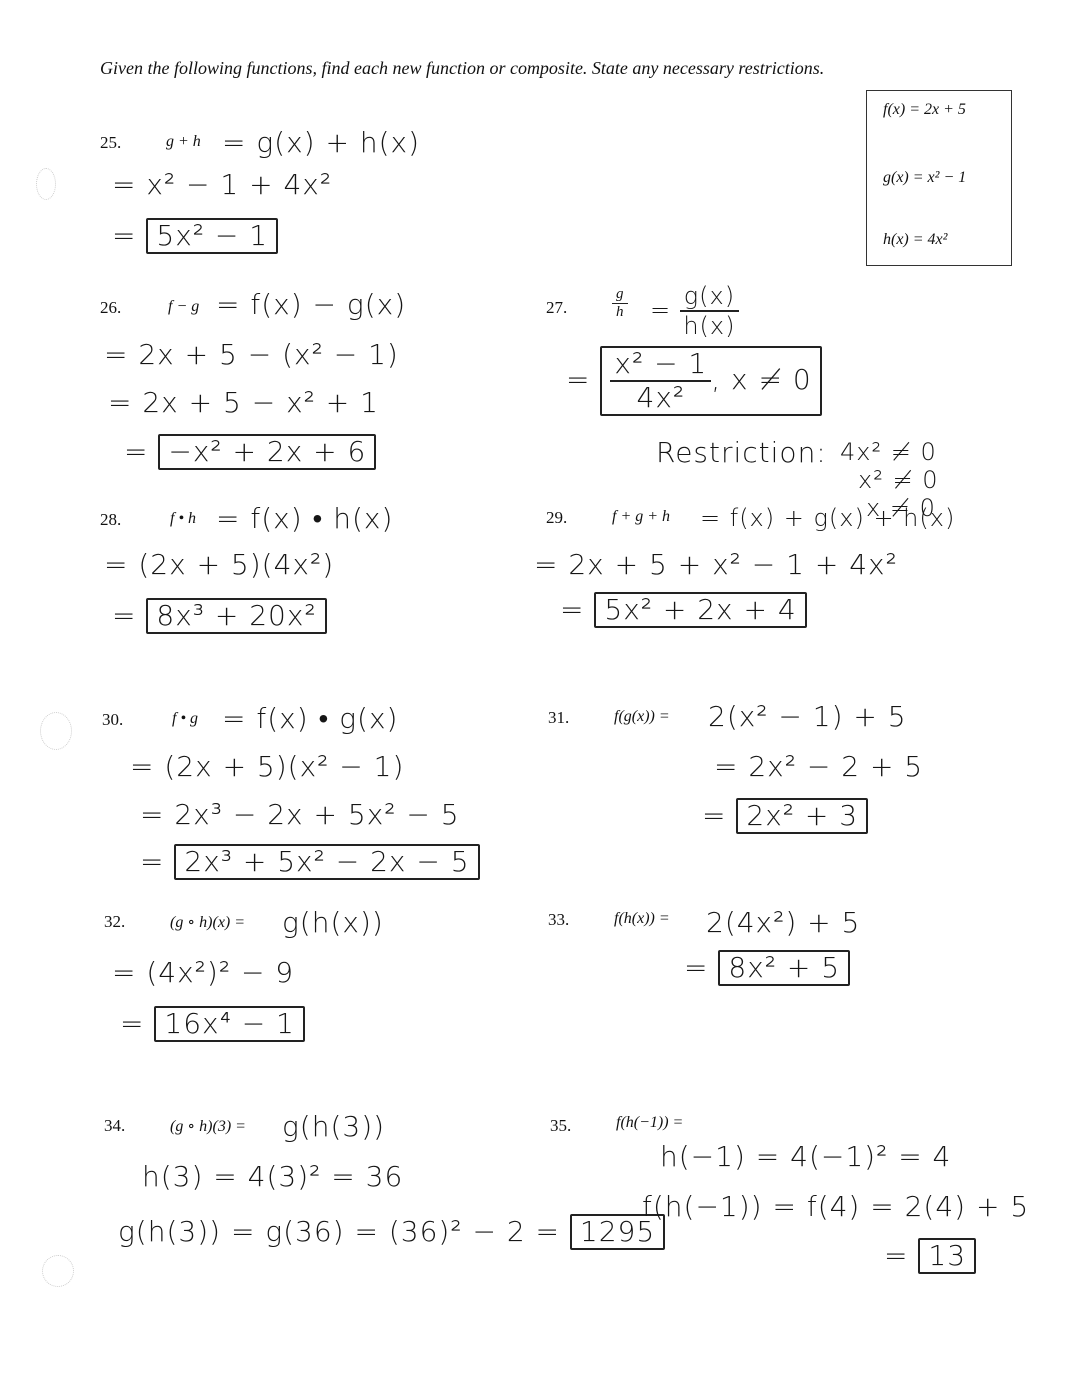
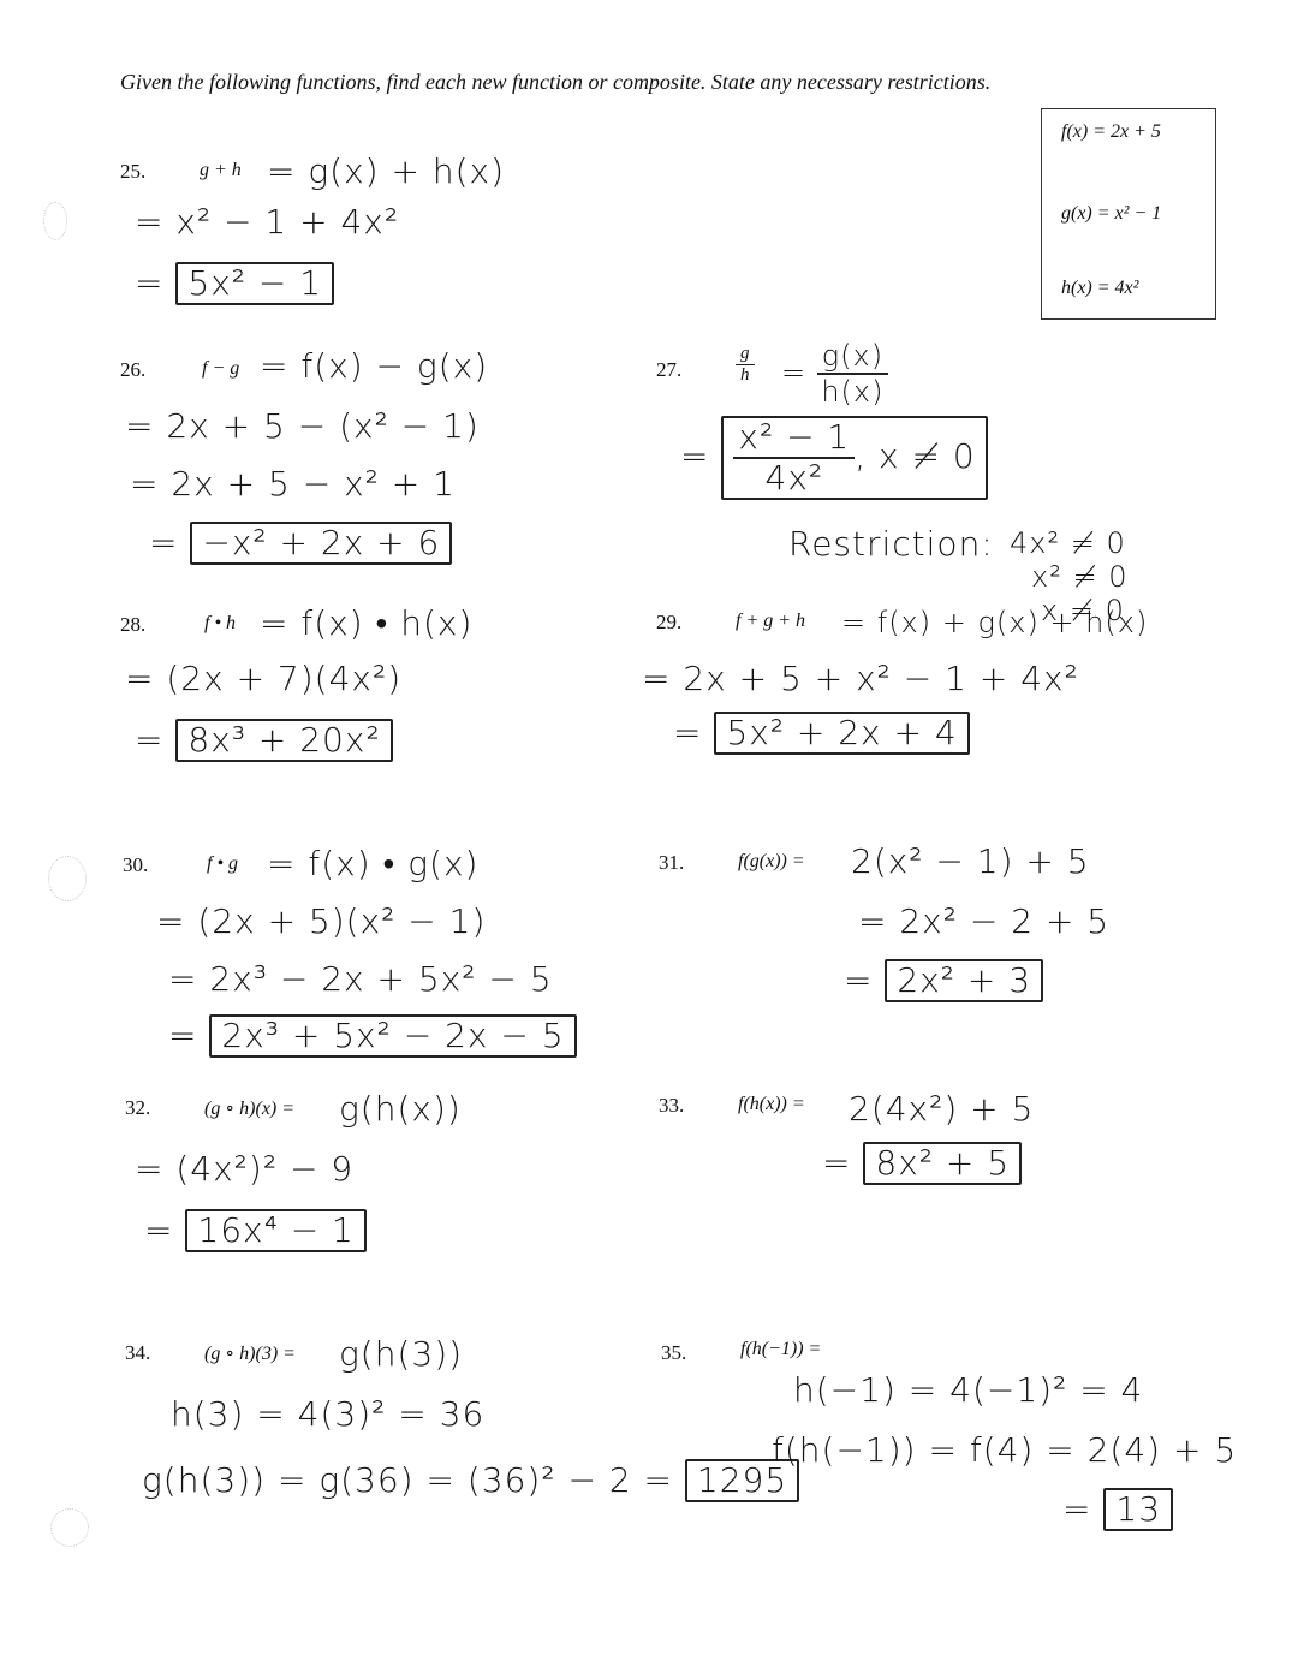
  Given the following functions, find each new function or composite. State any necessary restrictions.
  f(x) = 2x + 5
  g(x) = x² − 1
  h(x) = 4x²
  25.
  g + h
  = g(x) + h(x)
  = x² − 1 + 4x²
  = 5x² − 1
  26.
  f − g
  = f(x) − g(x)
  = 2x + 5 − (x² − 1)
  = 2x + 5 − x² + 1
  = −x² + 2x + 6
  27.
  g
  h
  =
  g(x)
  h(x)
  =
  x² − 1
  4x²
  , x ≠ 0
  Restriction:
  4x² ≠ 0
  x² ≠ 0
  x ≠ 0
  28.
  f • h
  = f(x) • h(x)
- = (2x + 5)(4x²)
+ = (2x + 7)(4x²)
  = 8x³ + 20x²
  29.
  f + g + h
  = f(x) + g(x) + h(x)
  = 2x + 5 + x² − 1 + 4x²
  = 5x² + 2x + 4
  30.
  f • g
  = f(x) • g(x)
  = (2x + 5)(x² − 1)
  = 2x³ − 2x + 5x² − 5
  = 2x³ + 5x² − 2x − 5
  31.
  f(g(x)) =
  2(x² − 1) + 5
  = 2x² − 2 + 5
  = 2x² + 3
  32.
  (g ∘ h)(x) =
  g(h(x))
  = (4x²)² − 9
  = 16x⁴ − 1
  33.
  f(h(x)) =
  2(4x²) + 5
  = 8x² + 5
  34.
  (g ∘ h)(3) =
  g(h(3))
  h(3) = 4(3)² = 36
  g(h(3)) = g(36) = (36)² − 2 = 1295
  35.
  f(h(−1)) =
  h(−1) = 4(−1)² = 4
  f(h(−1)) = f(4) = 2(4) + 5
  = 13
